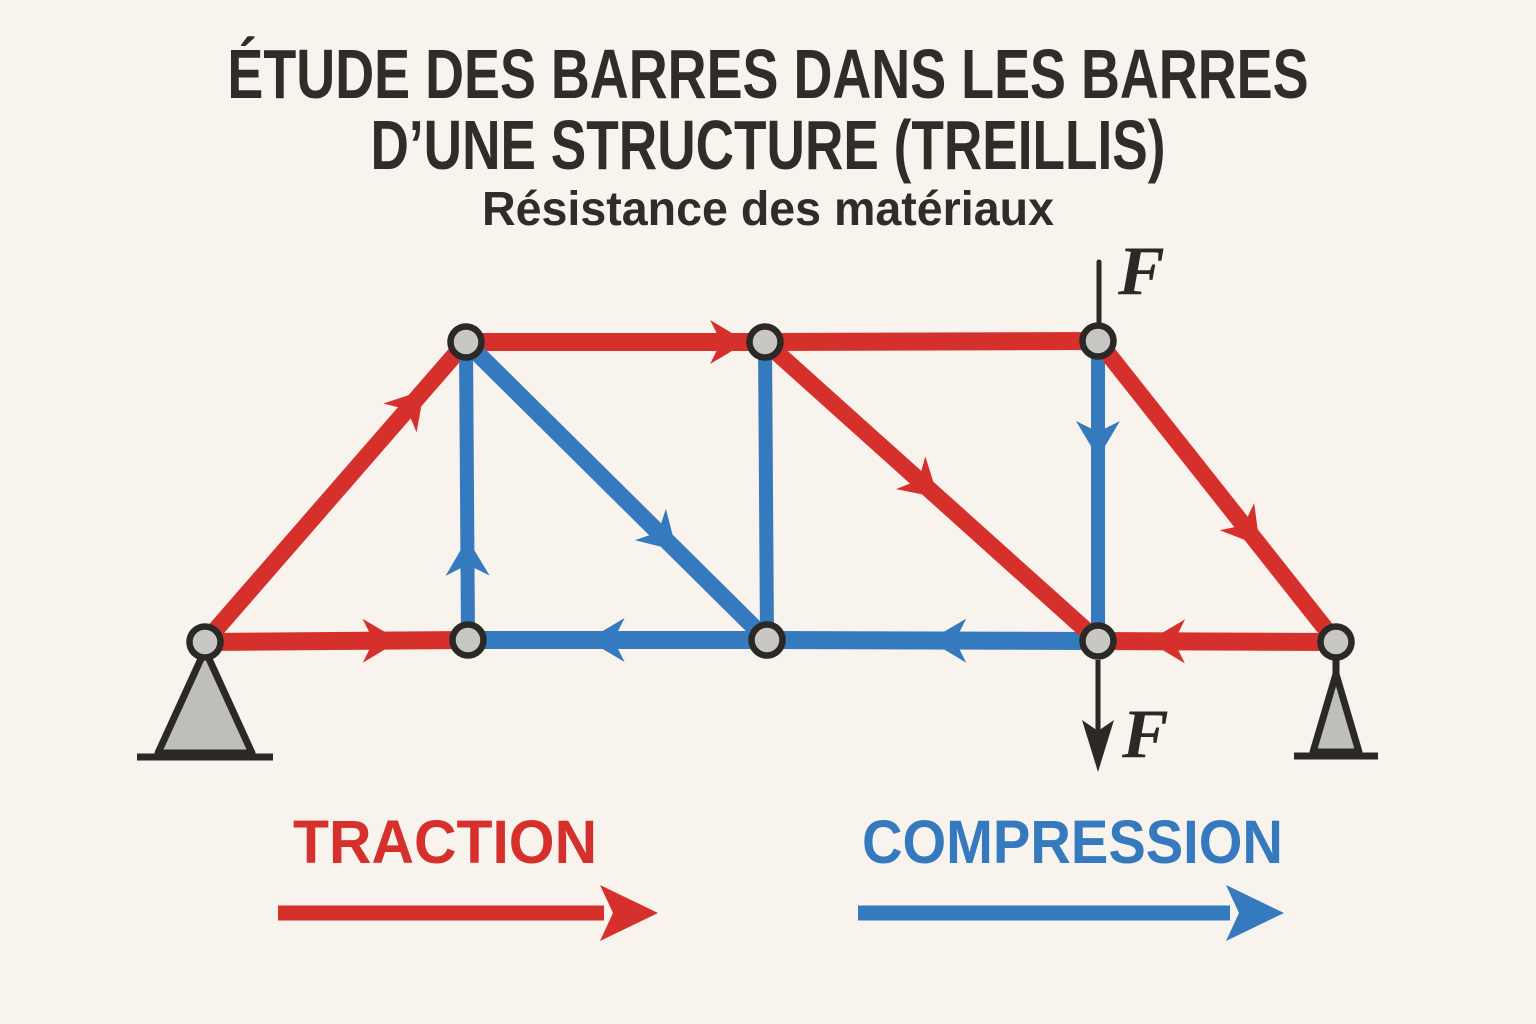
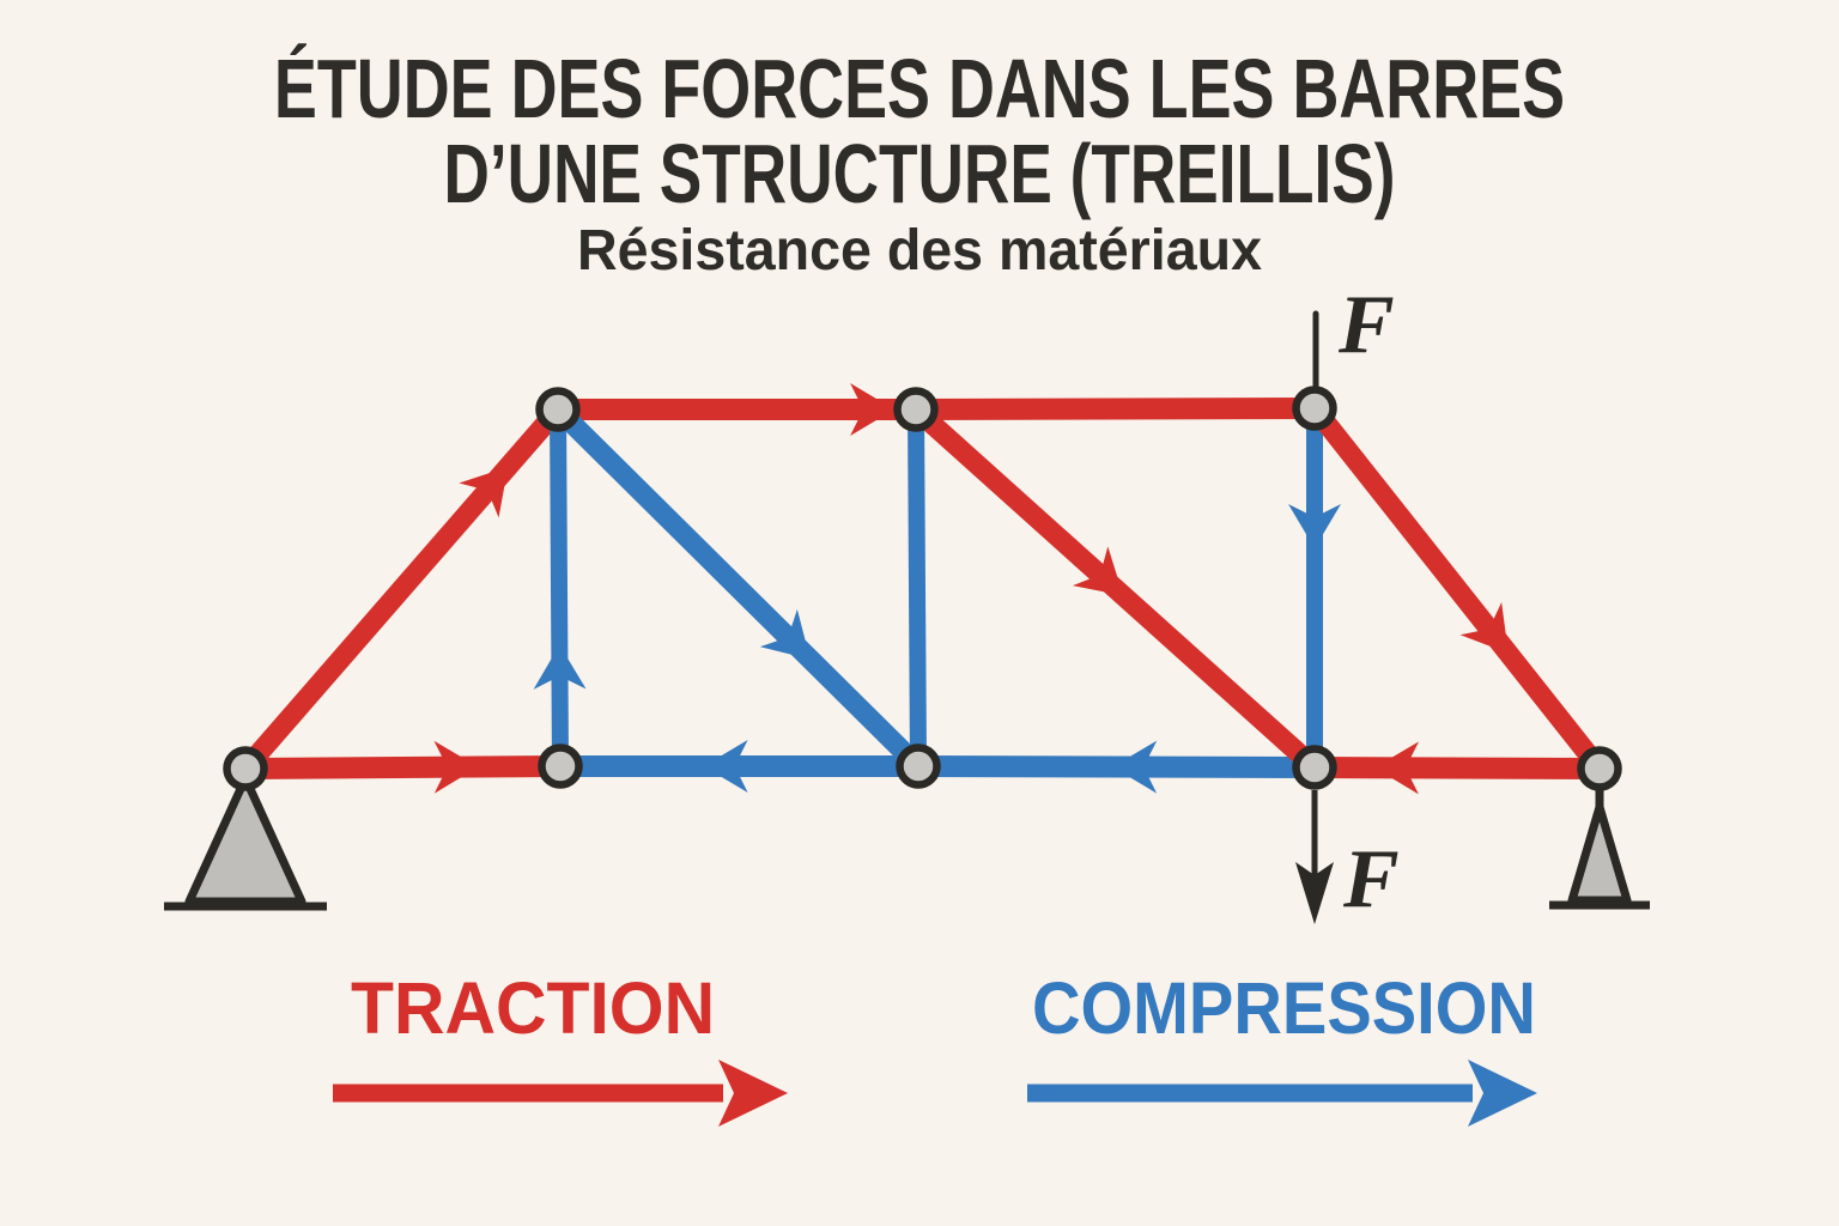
- ÉTUDE DES BARRES DANS LES BARRES
+ ÉTUDE DES FORCES DANS LES BARRES
  D’UNE STRUCTURE (TREILLIS)
  Résistance des matériaux
  F
  F
  TRACTION
  COMPRESSION
